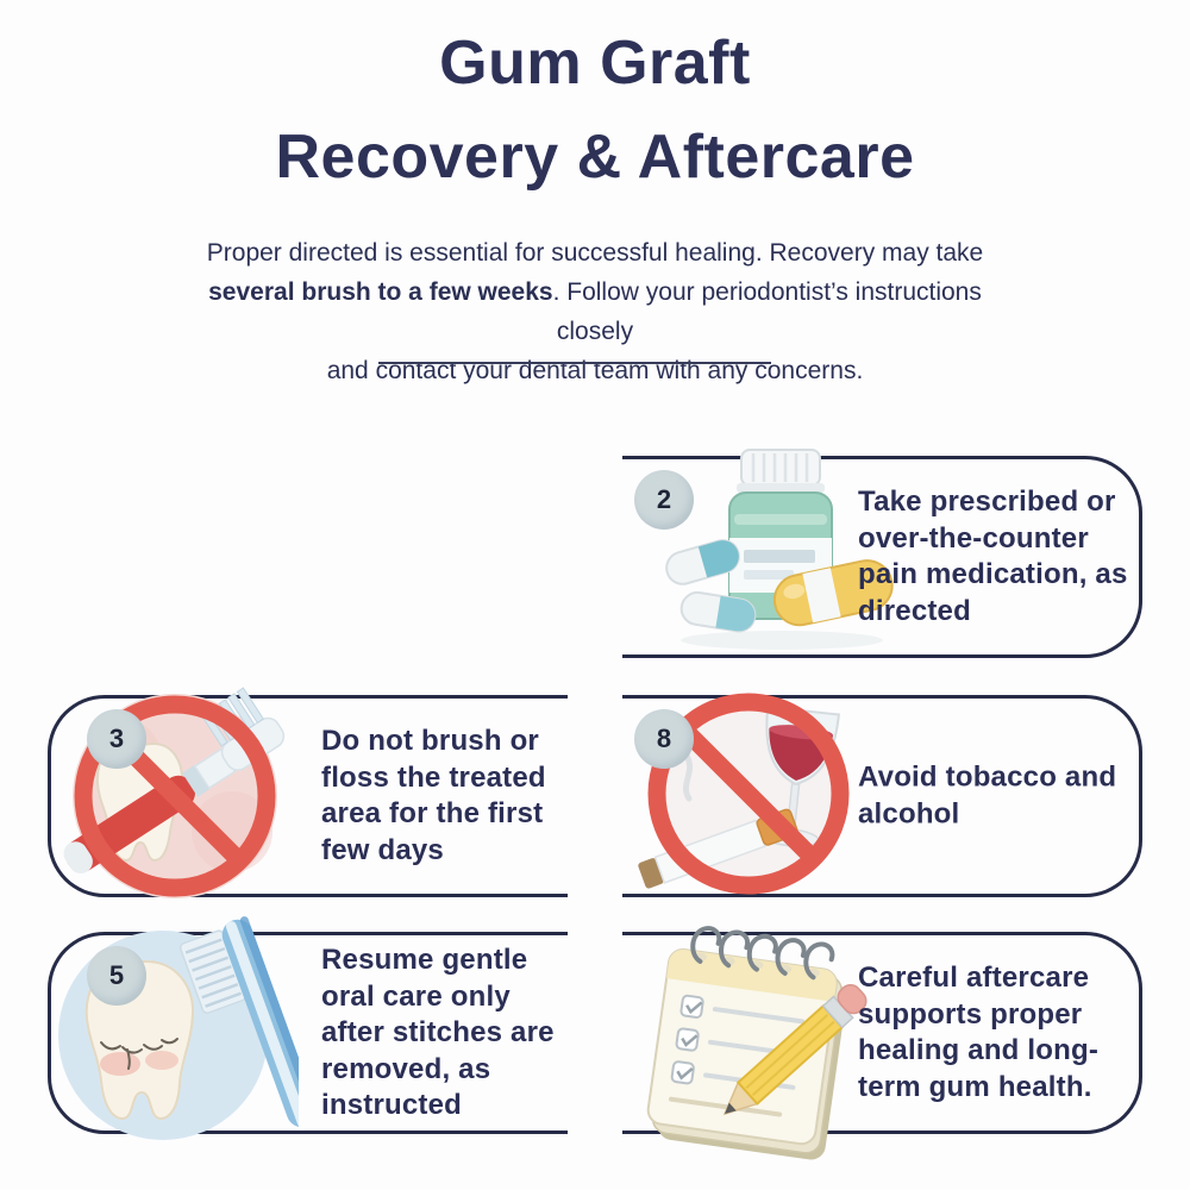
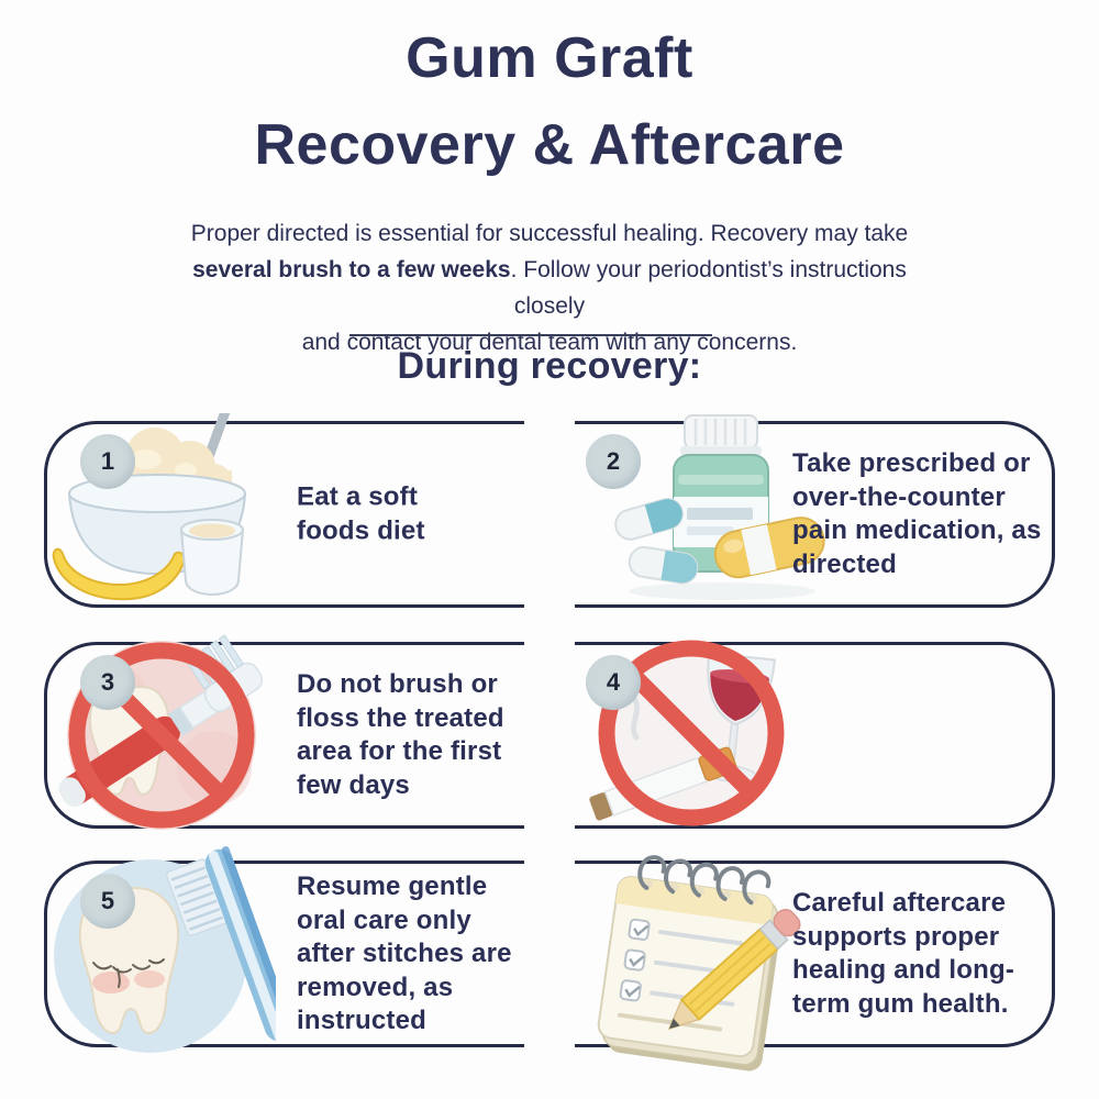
  Gum Graft
  Recovery & Aftercare
  Proper directed is essential for successful healing. Recovery may take
  several brush to a few weeks. Follow your periodontist’s instructions closely
  and contact your dental team with any concerns.
+ During recovery:
+ 1
+ Eat a soft
+ foods diet
  2
  Take prescribed or
  over-the-counter
  pain medication, as
  directed
  3
  Do not brush or
  floss the treated
  area for the first
  few days
- 8
+ 4
- Avoid tobacco and
- alcohol
  5
  Resume gentle
  oral care only
  after stitches are
  removed, as
  instructed
  Careful aftercare
  supports proper
  healing and long-
  term gum health.
